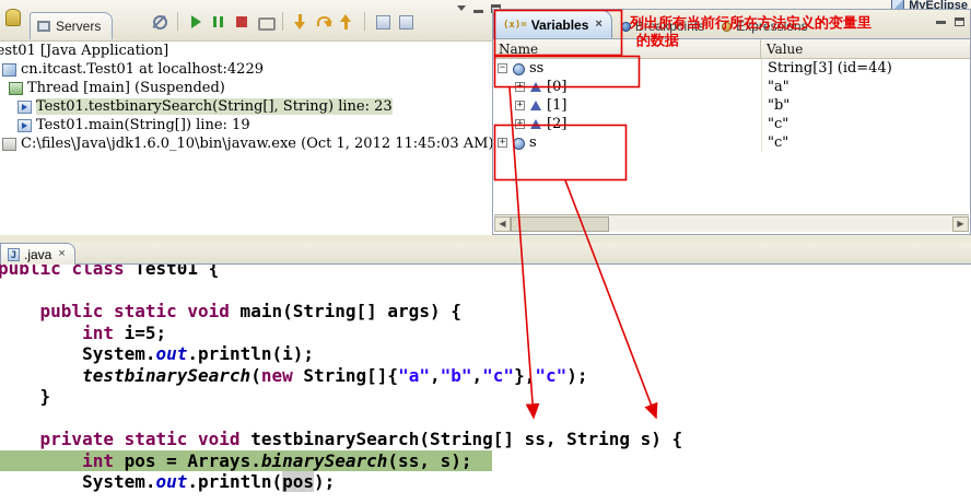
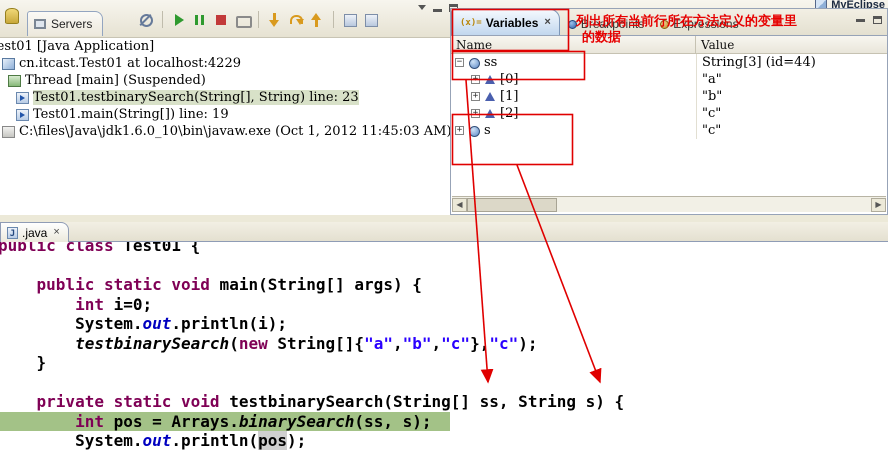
  Servers
  MyEclipse
  est01 [Java Application]
  cn.itcast.Test01 at localhost:4229
  Thread [main] (Suspended)
  Test01.testbinarySearch(String[], String) line: 23
  Test01.main(String[]) line: 19
  C:\files\Java\jdk1.6.0_10\bin\javaw.exe (Oct 1, 2012 11:45:03 AM)
  (x)=
  Variables
  ×
  Breakpoints
  Expressions
  Name
  Value
  −
  ss
  String[3] (id=44)
  "a"
  +
  [1]
  "b"
  +
  [2]
  "c"
  +
  s
  "c"
  ◀
  ▶
  J
  .java
  ×
  public class Test01 {
  public static void main(String[] args) {
- int i=5;
+ int i=0;
  System.out.println(i);
  testbinarySearch(new String[]{"a","b","c"} "c");
  }
  private static void testbinarySearch(String[] ss, String s) {
  int pos = Arrays.binarySearch(ss, s);
  System.out.println(pos);
  列出所有当前行所在方法定义的变量里
  的数据
